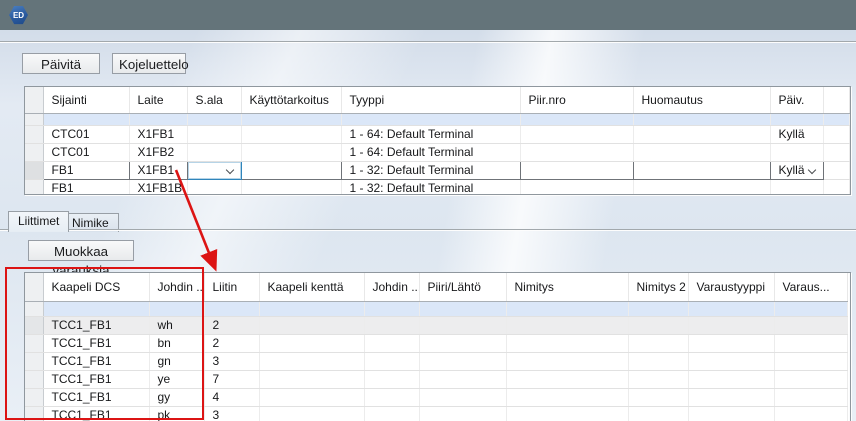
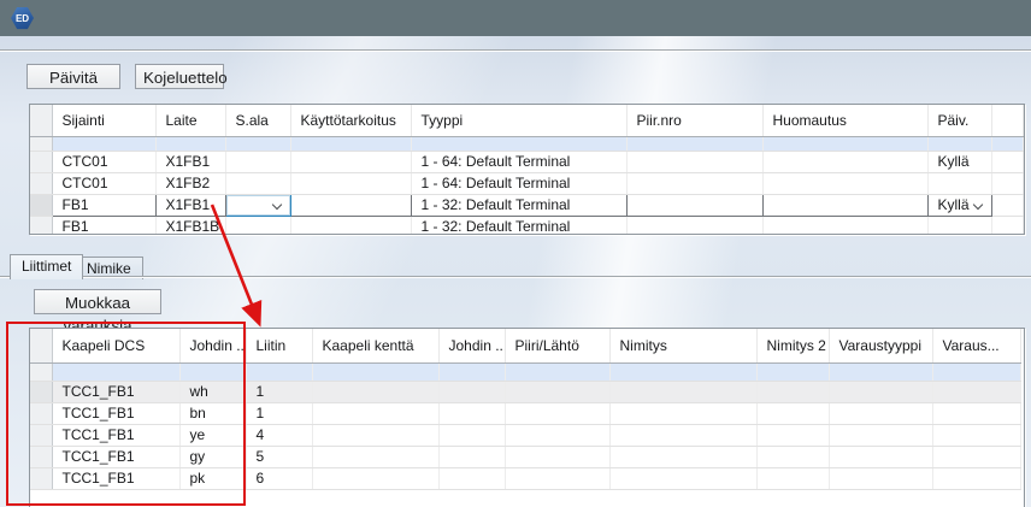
  ED
  Päivitä
  Kojeluettelo
  	Sijainti	Laite	S.ala	Käyttötarkoitus	Tyyppi	Piir.nro	Huomautus	Päiv.
  	CTC01	X1FB1			1 - 64: Default Terminal			Kyllä
  	CTC01	X1FB2			1 - 64: Default Terminal
  	FB1	X1FB1			1 - 32: Default Terminal			Kyllä
  	FB1	X1FB1B			1 - 32: Default Terminal
  Liittimet
  Nimike
  Muokkaa varauksia
  	Kaapeli DCS	Johdin ..	Liitin	Kaapeli kenttä	Johdin ..	Piiri/Lähtö	Nimitys	Nimitys 2	Varaustyyppi	Varaus...
- 	TCC1_FB1	wh	2
+ 	TCC1_FB1	wh	1
- 	TCC1_FB1	bn	2
+ 	TCC1_FB1	bn	1
- 	TCC1_FB1	gn	3
- 	TCC1_FB1	ye	7
+ 	TCC1_FB1	ye	4
- 	TCC1_FB1	gy	4
+ 	TCC1_FB1	gy	5
- 	TCC1_FB1	pk	3
+ 	TCC1_FB1	pk	6
